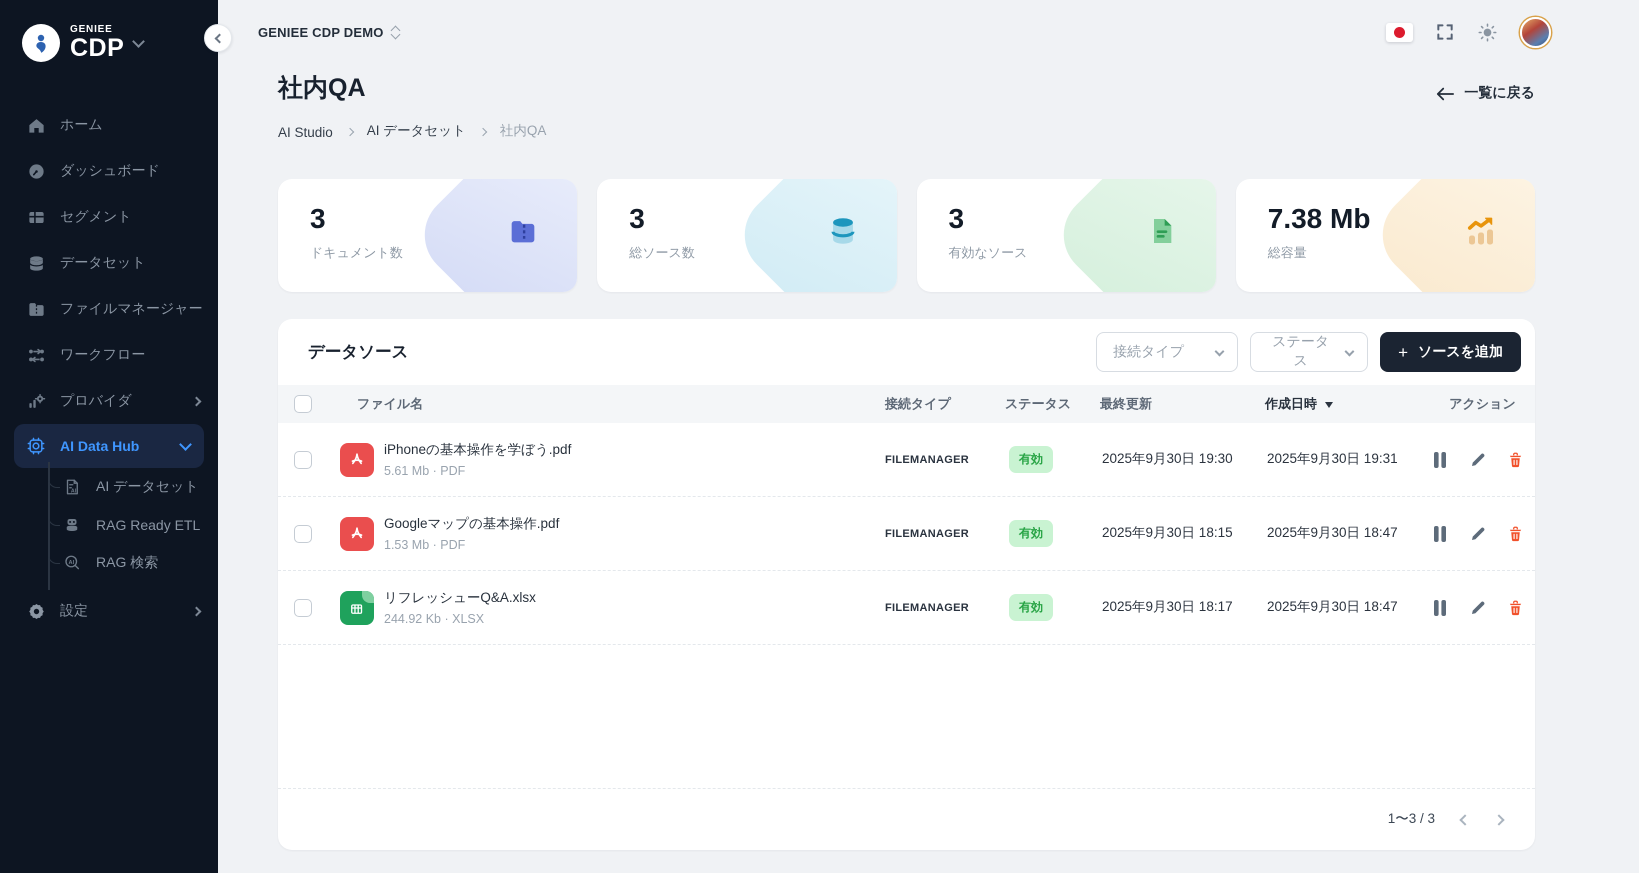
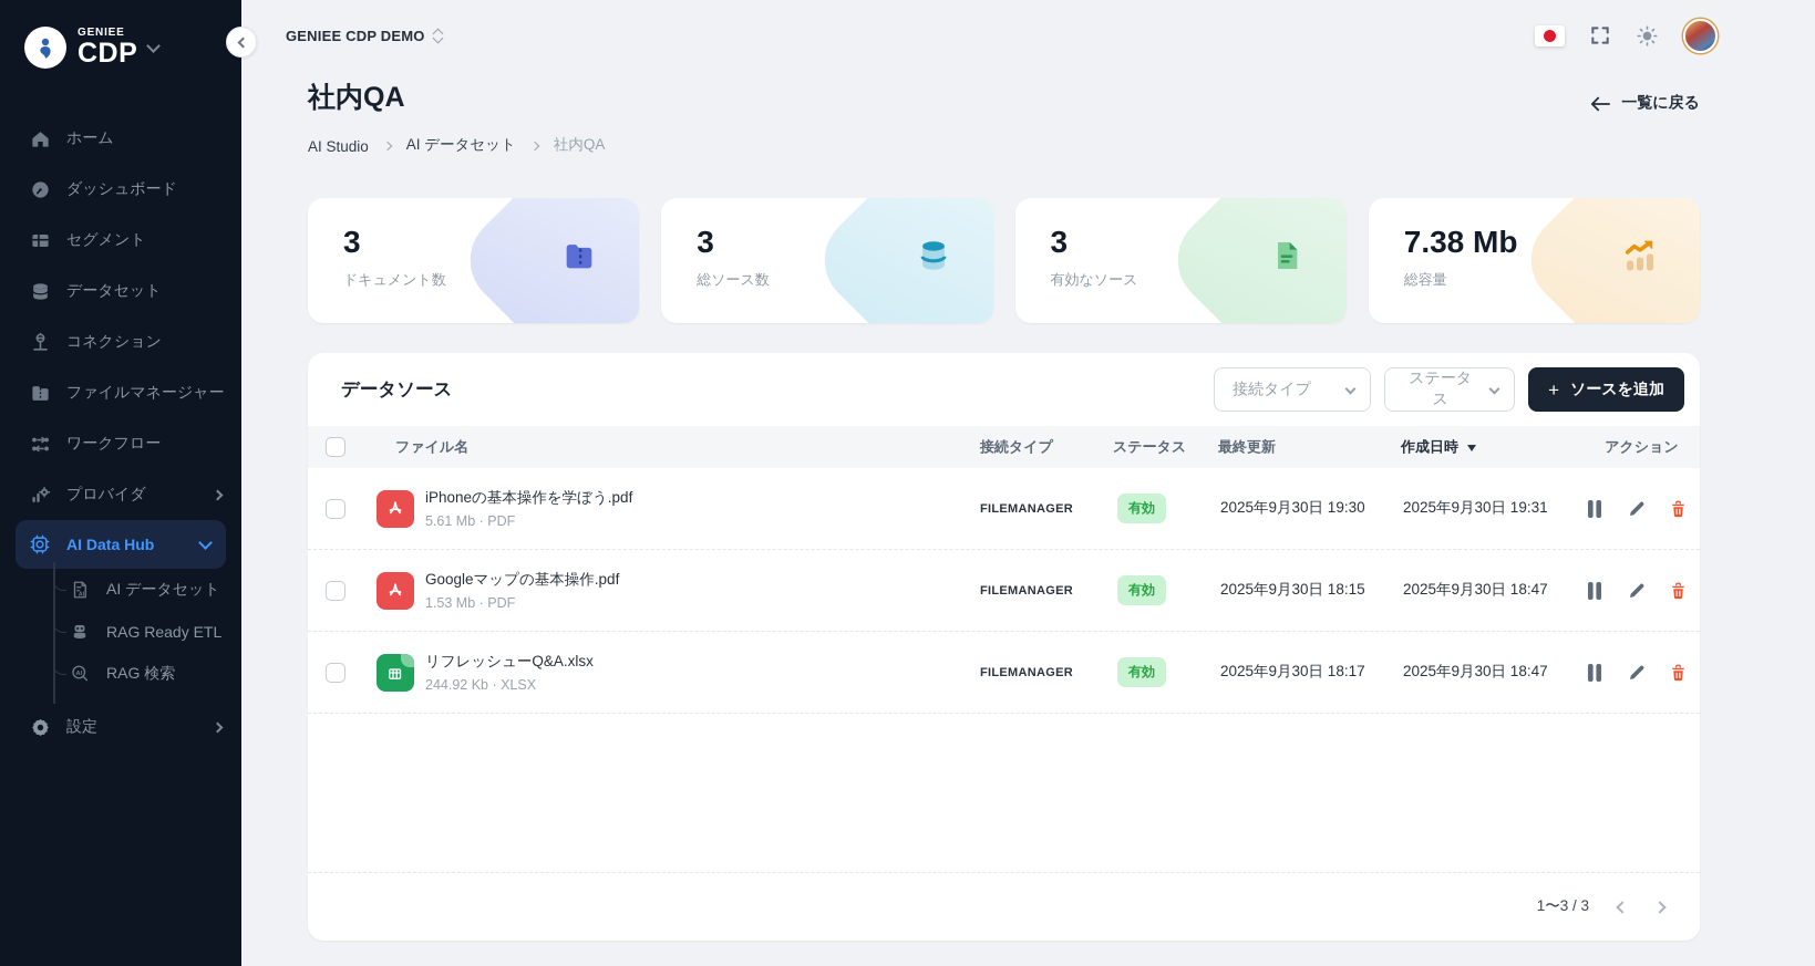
  GENIEE
  CDP
  ホーム
  ダッシュボード
  セグメント
  データセット
+ コネクション
  ファイルマネージャー
  ワークフロー
  プロバイダ
  AI Data Hub
  AI データセット
  RAG Ready ETL
  RAG 検索
  設定
  GENIEE CDP DEMO
  社内QA
  一覧に戻る
  AI Studio
  AI データセット
  社内QA
  3
  ドキュメント数
  3
  総ソース数
  3
  有効なソース
  7.38 Mb
  総容量
  データソース
  接続タイプ
  ステータス
  +
  ソースを追加
  ファイル名
  接続タイプ
  ステータス
  最終更新
  作成日時
  アクション
  iPhoneの基本操作を学ぼう.pdf
  5.61 Mb · PDF
  FILEMANAGER
  有効
  2025年9月30日 19:30
  2025年9月30日 19:31
  Googleマップの基本操作.pdf
  1.53 Mb · PDF
  FILEMANAGER
  有効
  2025年9月30日 18:15
  2025年9月30日 18:47
  リフレッシューQ&A.xlsx
  244.92 Kb · XLSX
  FILEMANAGER
  有効
  2025年9月30日 18:17
  2025年9月30日 18:47
  1〜3 / 3
